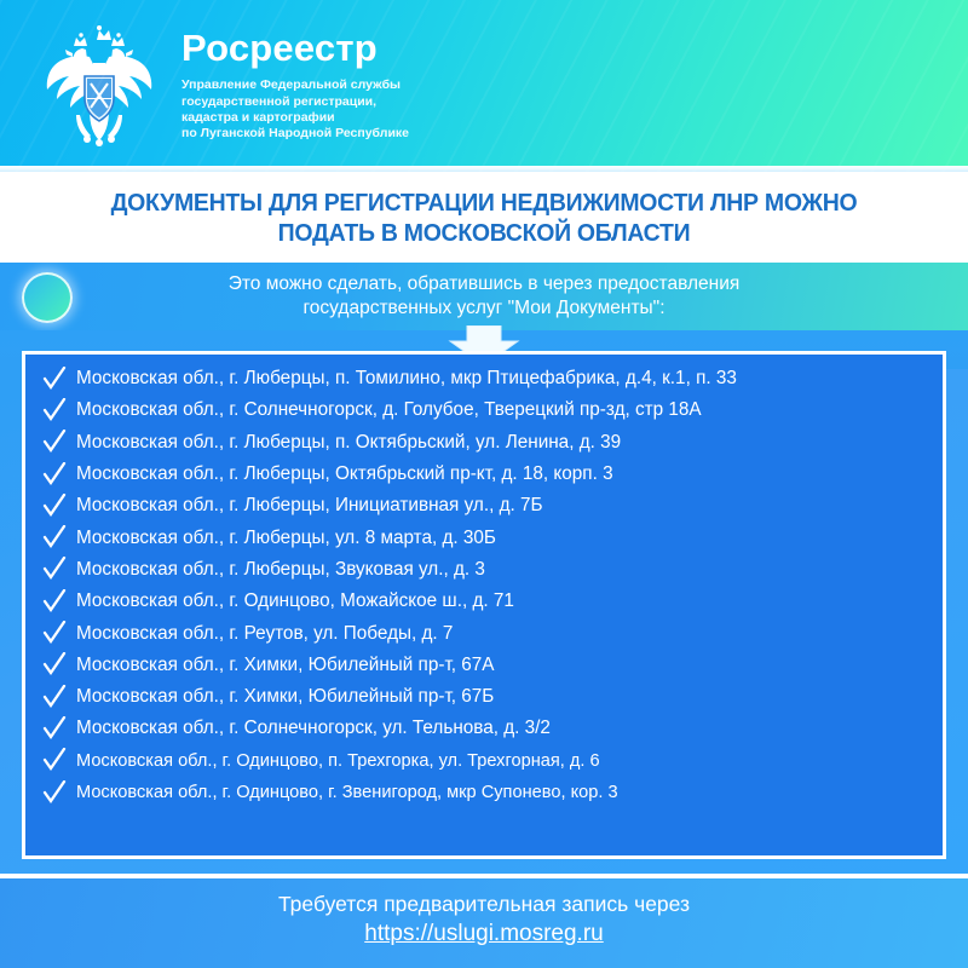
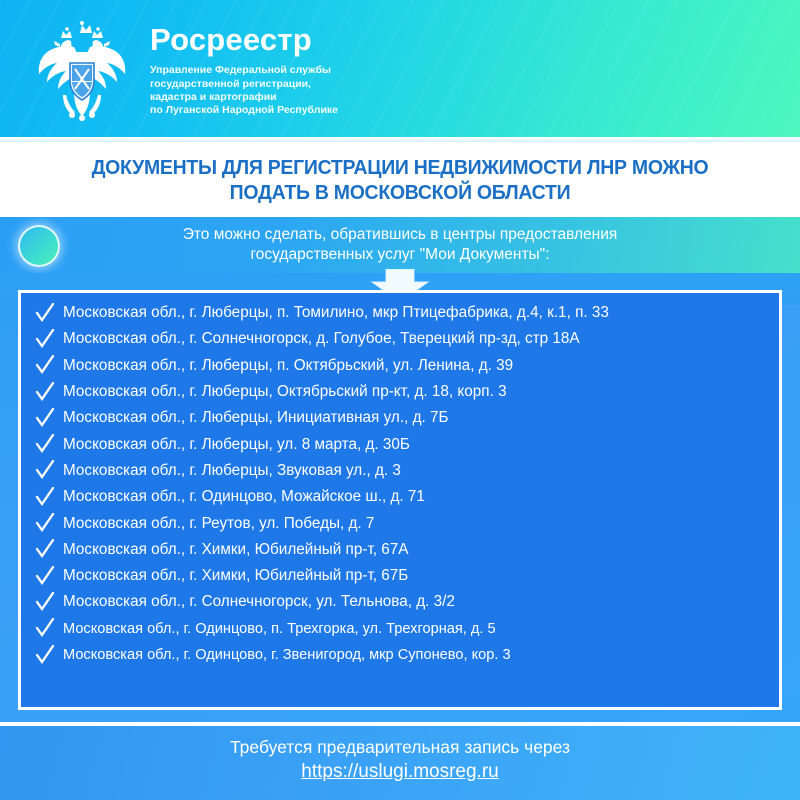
  ДОКУМЕНТЫ ДЛЯ РЕГИСТРАЦИИ НЕДВИЖИМОСТИ ЛНР МОЖНО
  ПОДАТЬ В МОСКОВСКОЙ ОБЛАСТИ
- Это можно сделать, обратившись в через предоставления
+ Это можно сделать, обратившись в центры предоставления
  государственных услуг "Мои Документы":
  Московская обл., г. Люберцы, п. Томилино, мкр Птицефабрика, д.4, к.1, п. 33
  Московская обл., г. Солнечногорск, д. Голубое, Тверецкий пр-зд, стр 18А
  Московская обл., г. Люберцы, п. Октябрьский, ул. Ленина, д. 39
  Московская обл., г. Люберцы, Октябрьский пр-кт, д. 18, корп. 3
  Московская обл., г. Люберцы, Инициативная ул., д. 7Б
  Московская обл., г. Люберцы, ул. 8 марта, д. 30Б
  Московская обл., г. Люберцы, Звуковая ул., д. 3
  Московская обл., г. Одинцово, Можайское ш., д. 71
  Московская обл., г. Реутов, ул. Победы, д. 7
  Московская обл., г. Химки, Юбилейный пр-т, 67А
  Московская обл., г. Химки, Юбилейный пр-т, 67Б
  Московская обл., г. Солнечногорск, ул. Тельнова, д. 3/2
- Московская обл., г. Одинцово, п. Трехгорка, ул. Трехгорная, д. 6
+ Московская обл., г. Одинцово, п. Трехгорка, ул. Трехгорная, д. 5
  Московская обл., г. Одинцово, г. Звенигород, мкр Супонево, кор. 3
  Требуется предварительная запись через
  https://uslugi.mosreg.ru
